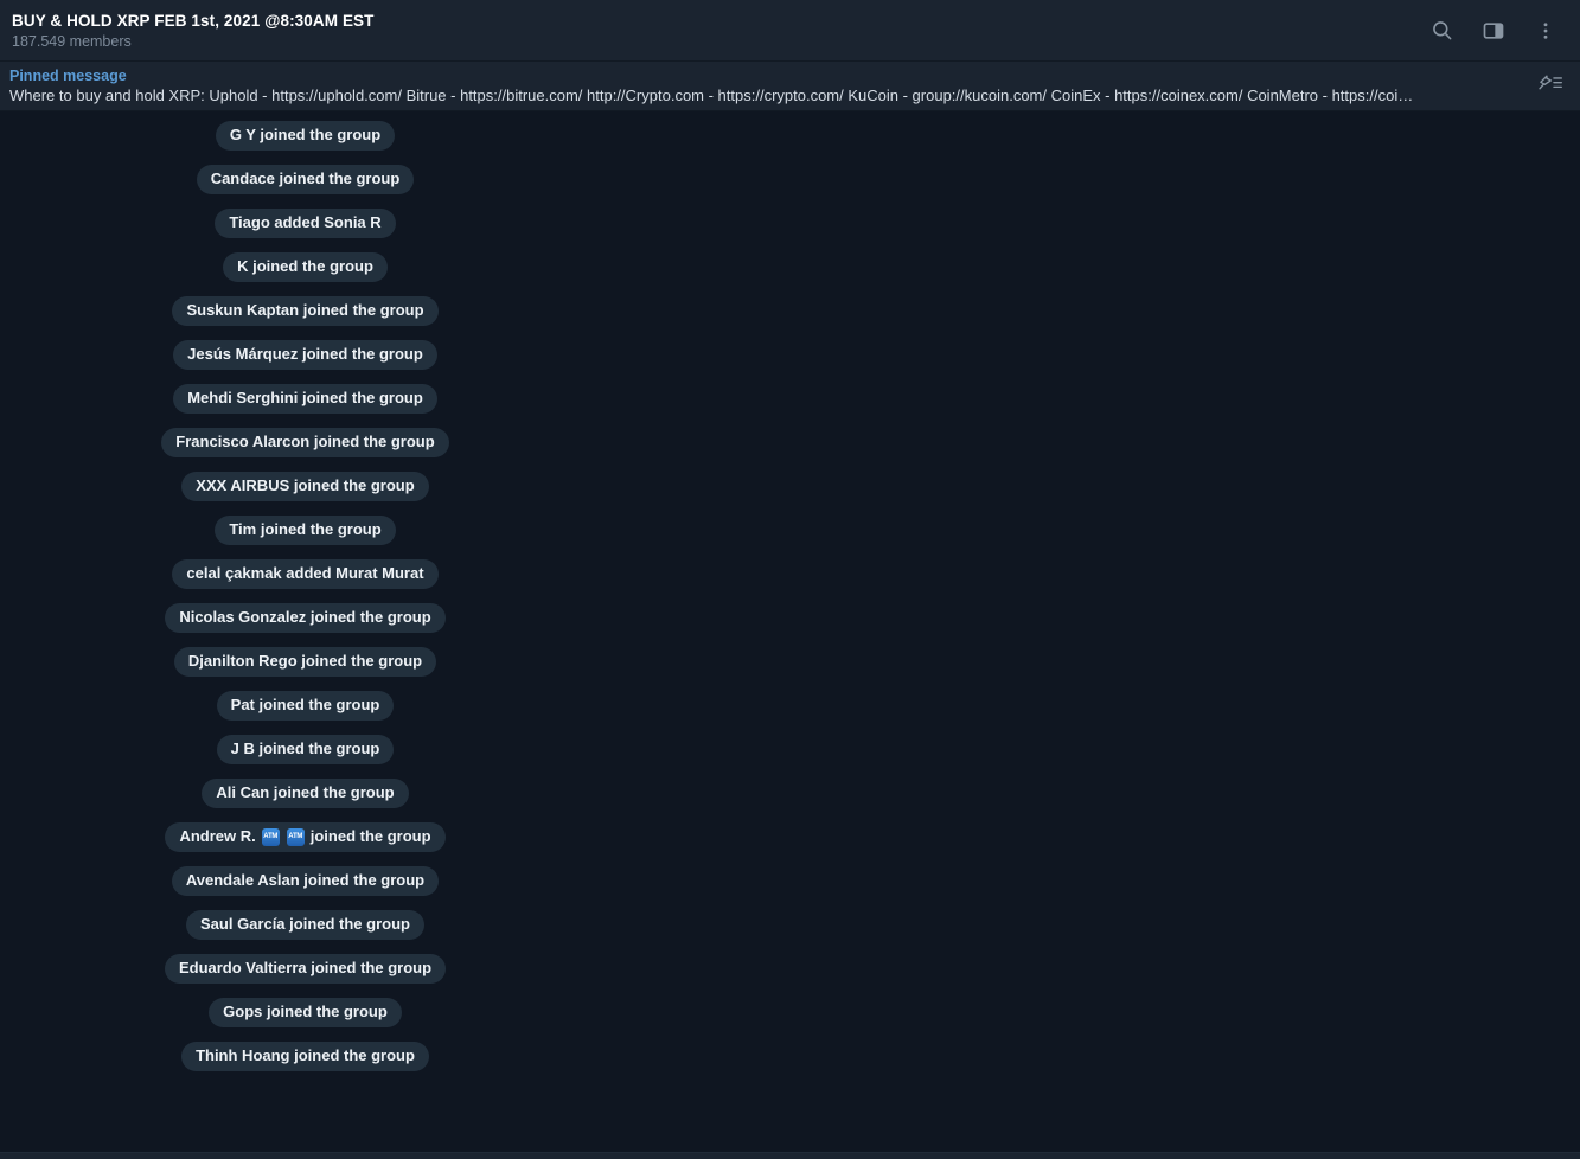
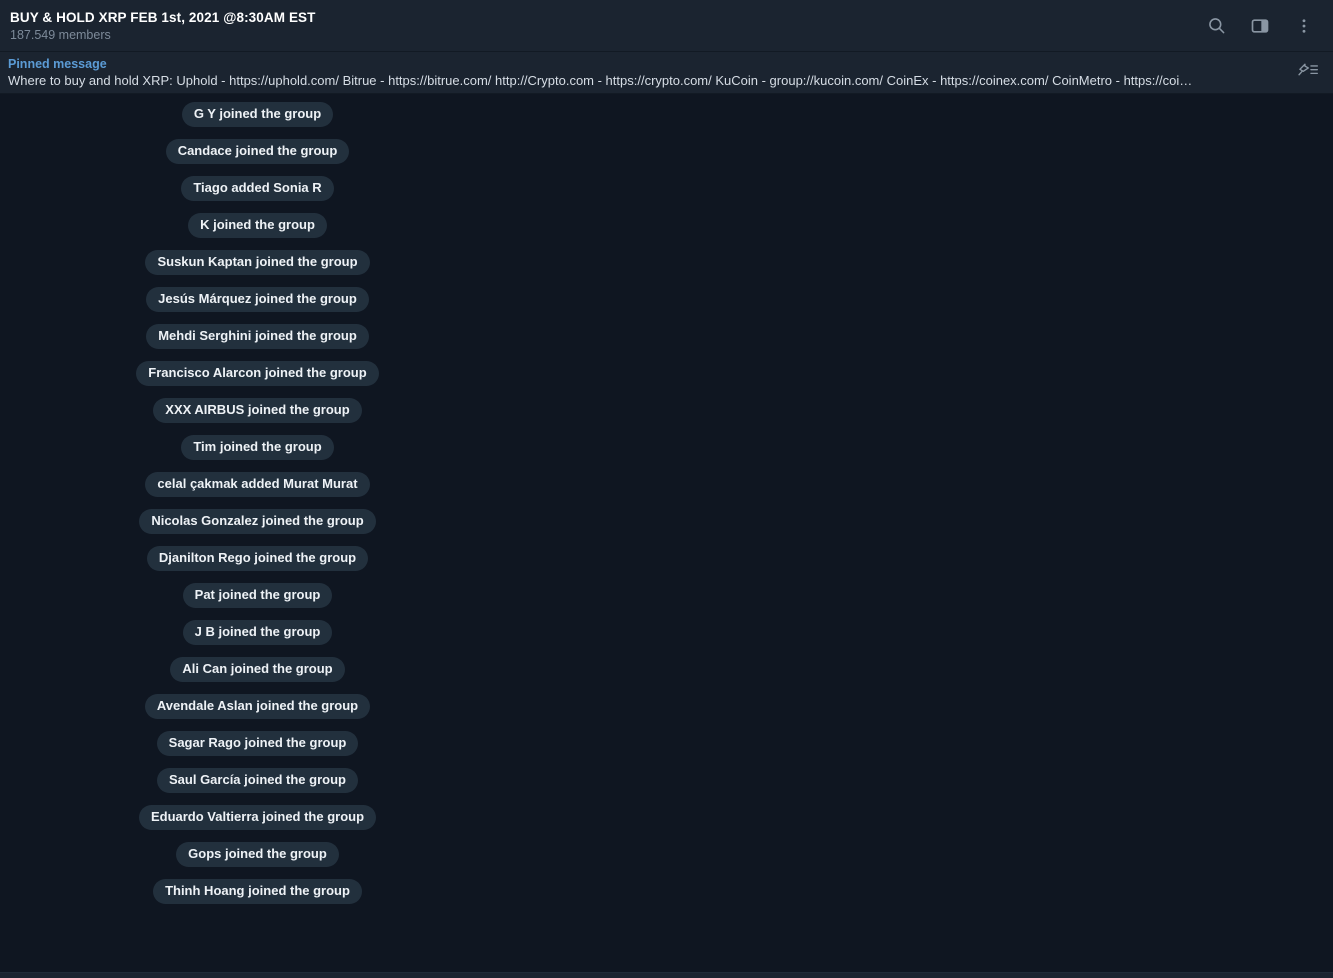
  BUY & HOLD XRP FEB 1st, 2021 @8:30AM EST
  187.549 members
  Pinned message
  Where to buy and hold XRP: Uphold - https://uphold.com/ Bitrue - https://bitrue.com/ http://Crypto.com - https://crypto.com/ KuCoin - group://kucoin.com/ CoinEx - https://coinex.com/ CoinMetro - https://coi…
  G Y joined the group
  Candace joined the group
  Tiago added Sonia R
  K joined the group
  Suskun Kaptan joined the group
  Jesús Márquez joined the group
  Mehdi Serghini joined the group
  Francisco Alarcon joined the group
  XXX AIRBUS joined the group
  Tim joined the group
  celal çakmak added Murat Murat
  Nicolas Gonzalez joined the group
  Djanilton Rego joined the group
  Pat joined the group
  J B joined the group
  Ali Can joined the group
- Andrew R.
- joined the group
  Avendale Aslan joined the group
+ Sagar Rago joined the group
  Saul García joined the group
  Eduardo Valtierra joined the group
  Gops joined the group
  Thinh Hoang joined the group
